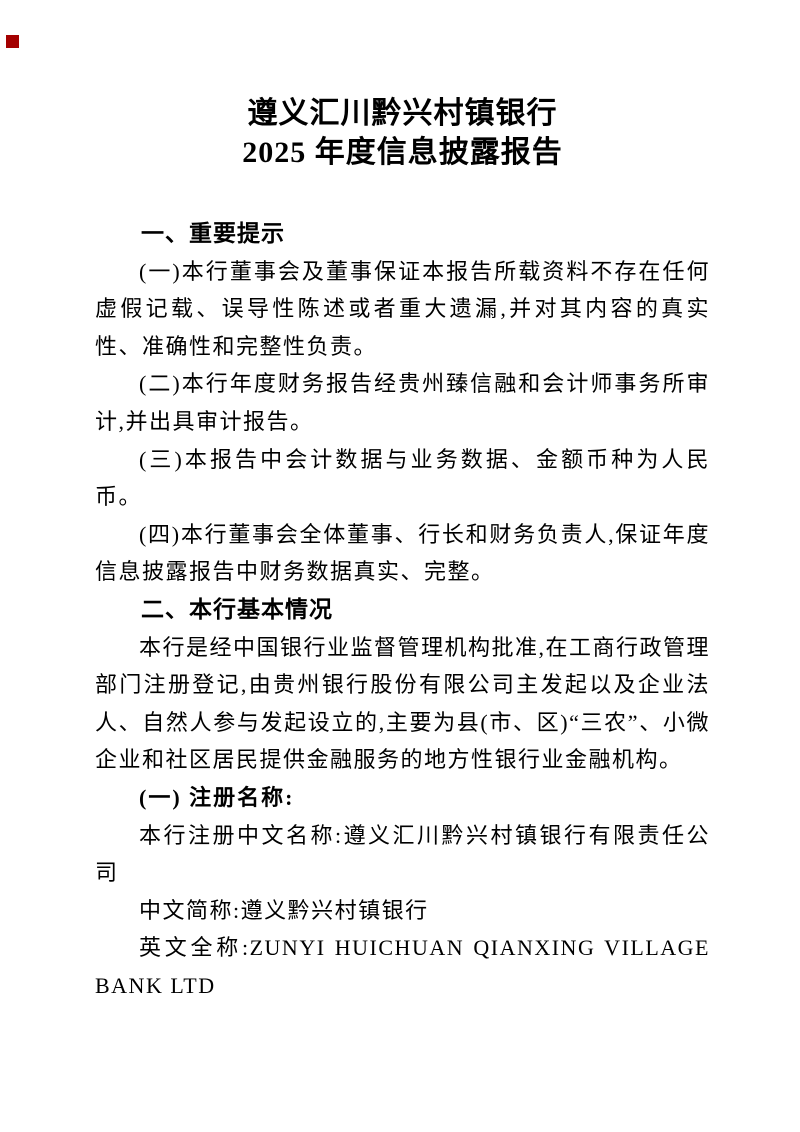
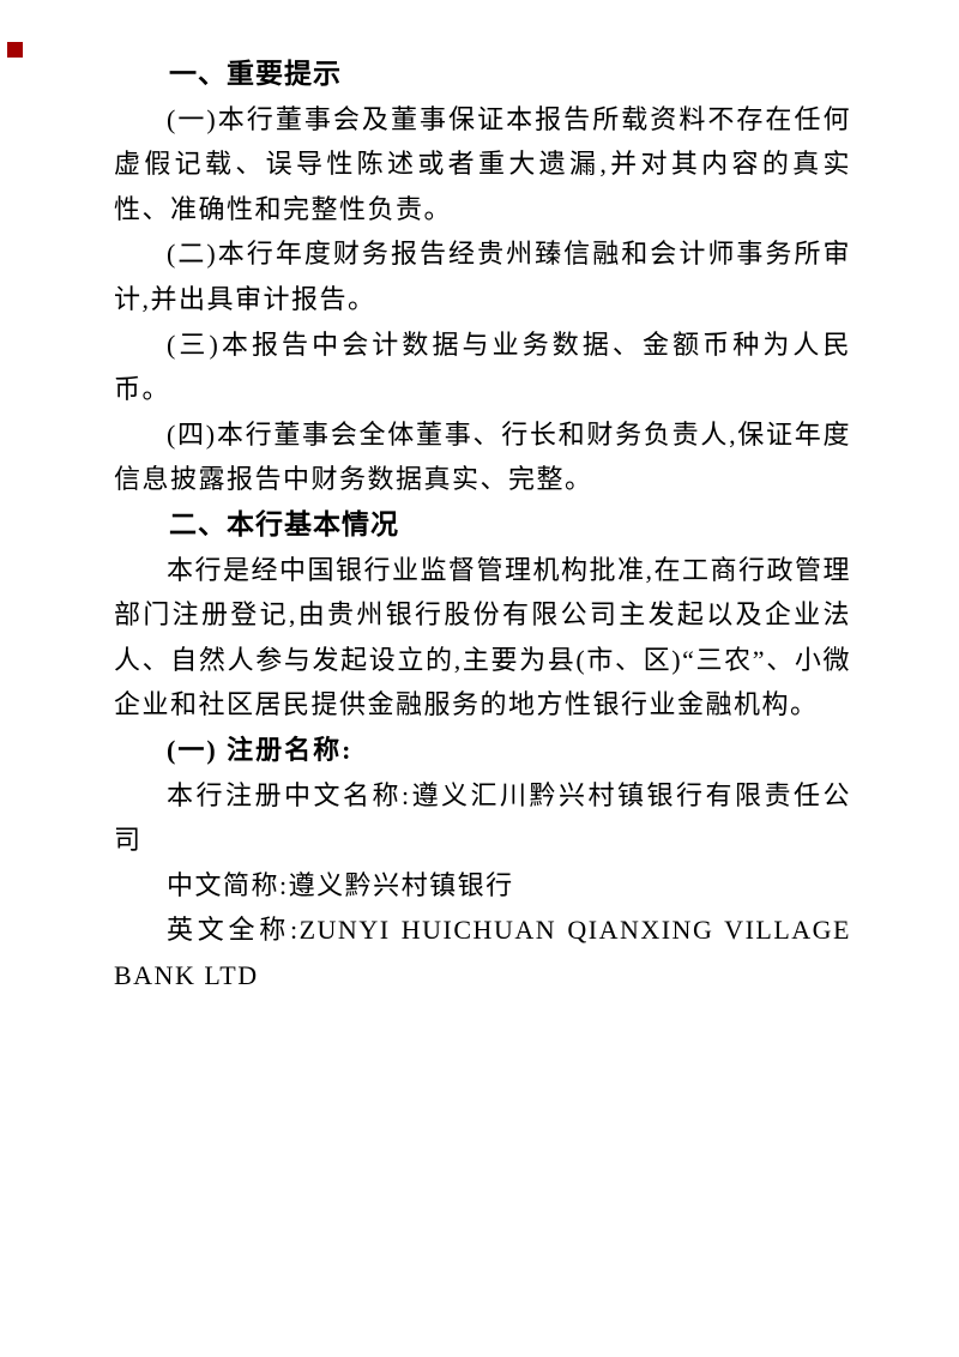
- 遵义汇川黔兴村镇银行
- 2025 年度信息披露报告
  一、重要提示
  (一)本行董事会及董事保证本报告所载资料不存在任何虚假记载、误导性陈述或者重大遗漏,并对其内容的真实性、准确性和完整性负责。
  (二)本行年度财务报告经贵州臻信融和会计师事务所审计,并出具审计报告。
  (三)本报告中会计数据与业务数据、金额币种为人民币。
  (四)本行董事会全体董事、行长和财务负责人,保证年度信息披露报告中财务数据真实、完整。
  二、本行基本情况
  本行是经中国银行业监督管理机构批准,在工商行政管理部门注册登记,由贵州银行股份有限公司主发起以及企业法人、自然人参与发起设立的,主要为县(市、区)“三农”、小微企业和社区居民提供金融服务的地方性银行业金融机构。
  (一) 注册名称:
  本行注册中文名称:遵义汇川黔兴村镇银行有限责任公司
  中文简称:遵义黔兴村镇银行
  英文全称:ZUNYI HUICHUAN QIANXING VILLAGE BANK LTD
